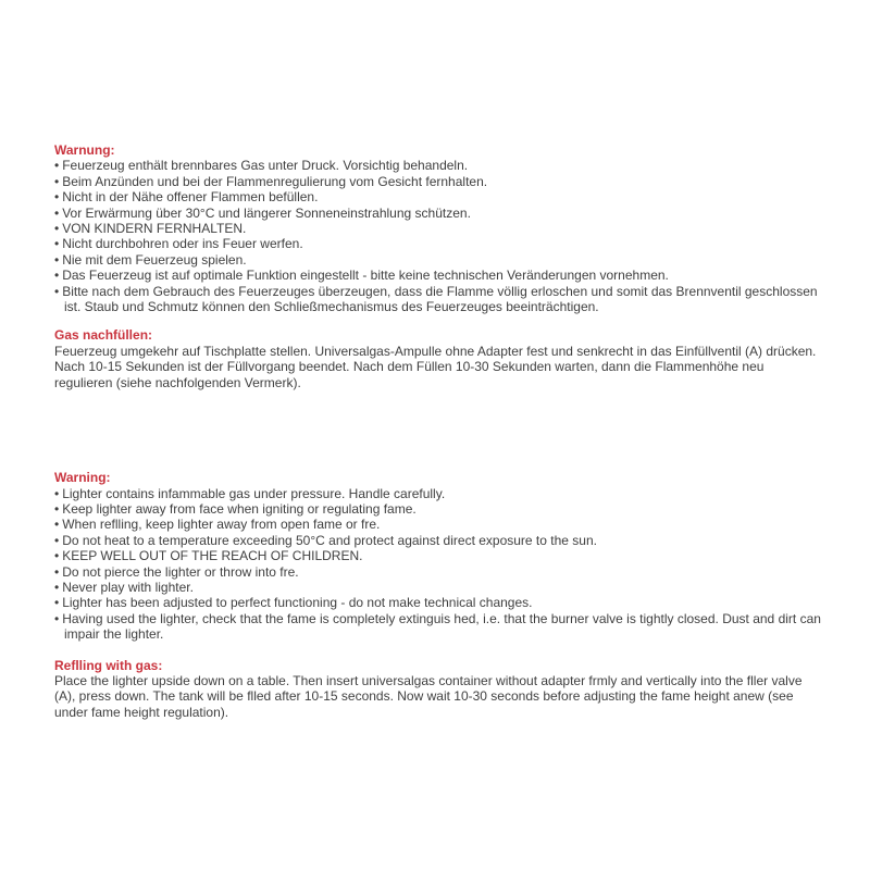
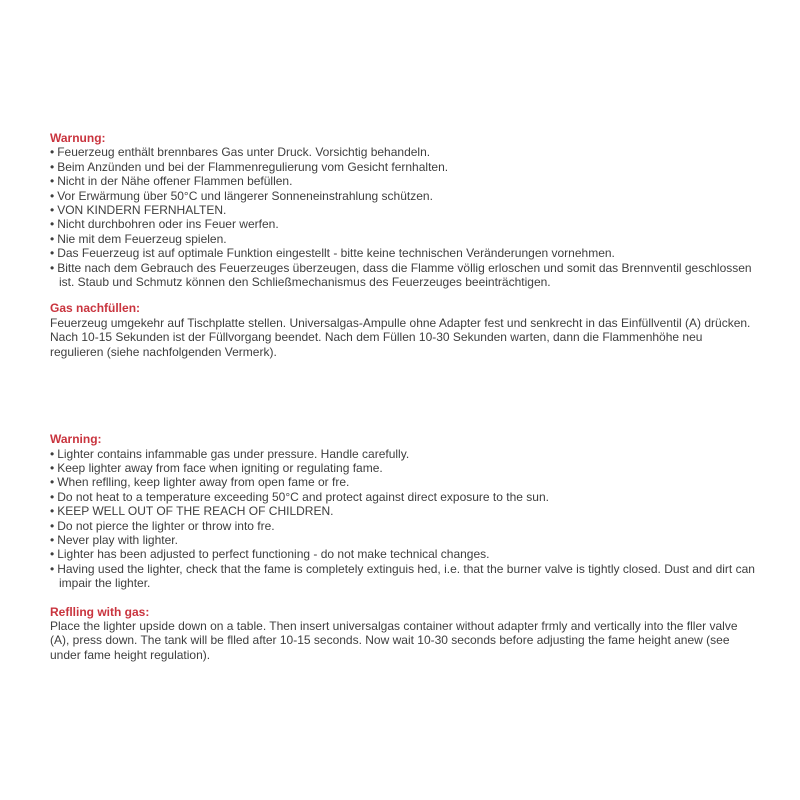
  Warnung:
  • Feuerzeug enthält brennbares Gas unter Druck. Vorsichtig behandeln.
  • Beim Anzünden und bei der Flammenregulierung vom Gesicht fernhalten.
  • Nicht in der Nähe offener Flammen befüllen.
- • Vor Erwärmung über 30°C und längerer Sonneneinstrahlung schützen.
+ • Vor Erwärmung über 50°C und längerer Sonneneinstrahlung schützen.
  • VON KINDERN FERNHALTEN.
  • Nicht durchbohren oder ins Feuer werfen.
  • Nie mit dem Feuerzeug spielen.
  • Das Feuerzeug ist auf optimale Funktion eingestellt - bitte keine technischen Veränderungen vornehmen.
  • Bitte nach dem Gebrauch des Feuerzeuges überzeugen, dass die Flamme völlig erloschen und somit das Brennventil geschlossen ist. Staub und Schmutz können den Schließmechanismus des Feuerzeuges beeinträchtigen.
  Gas nachfüllen:
  Feuerzeug umgekehr auf Tischplatte stellen. Universalgas-Ampulle ohne Adapter fest und senkrecht in das Einfüllventil (A) drücken. Nach 10-15 Sekunden ist der Füllvorgang beendet. Nach dem Füllen 10-30 Sekunden warten, dann die Flammenhöhe neu regulieren (siehe nachfolgenden Vermerk).
  Warning:
  • Lighter contains infammable gas under pressure. Handle carefully.
  • Keep lighter away from face when igniting or regulating fame.
  • When reflling, keep lighter away from open fame or fre.
  • Do not heat to a temperature exceeding 50°C and protect against direct exposure to the sun.
  • KEEP WELL OUT OF THE REACH OF CHILDREN.
  • Do not pierce the lighter or throw into fre.
  • Never play with lighter.
  • Lighter has been adjusted to perfect functioning - do not make technical changes.
  • Having used the lighter, check that the fame is completely extinguis hed, i.e. that the burner valve is tightly closed. Dust and dirt can impair the lighter.
  Reflling with gas:
  Place the lighter upside down on a table. Then insert universalgas container without adapter frmly and vertically into the fller valve (A), press down. The tank will be flled after 10-15 seconds. Now wait 10-30 seconds before adjusting the fame height anew (see under fame height regulation).
